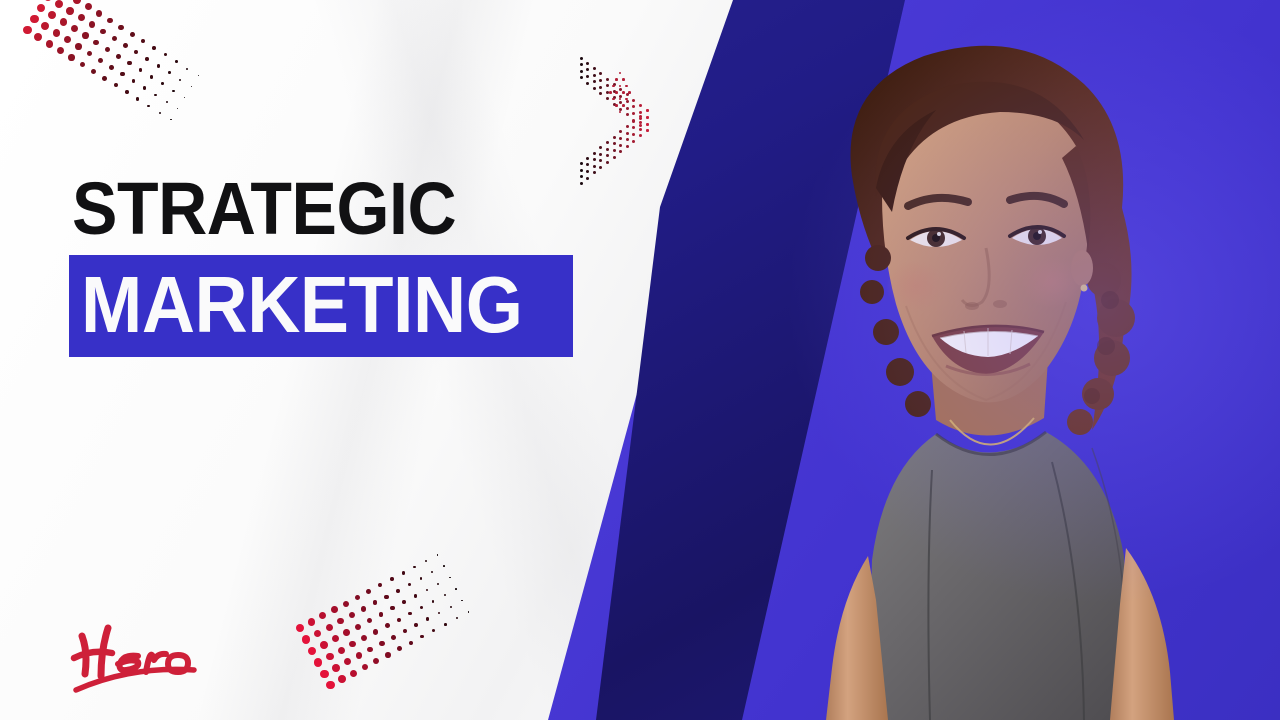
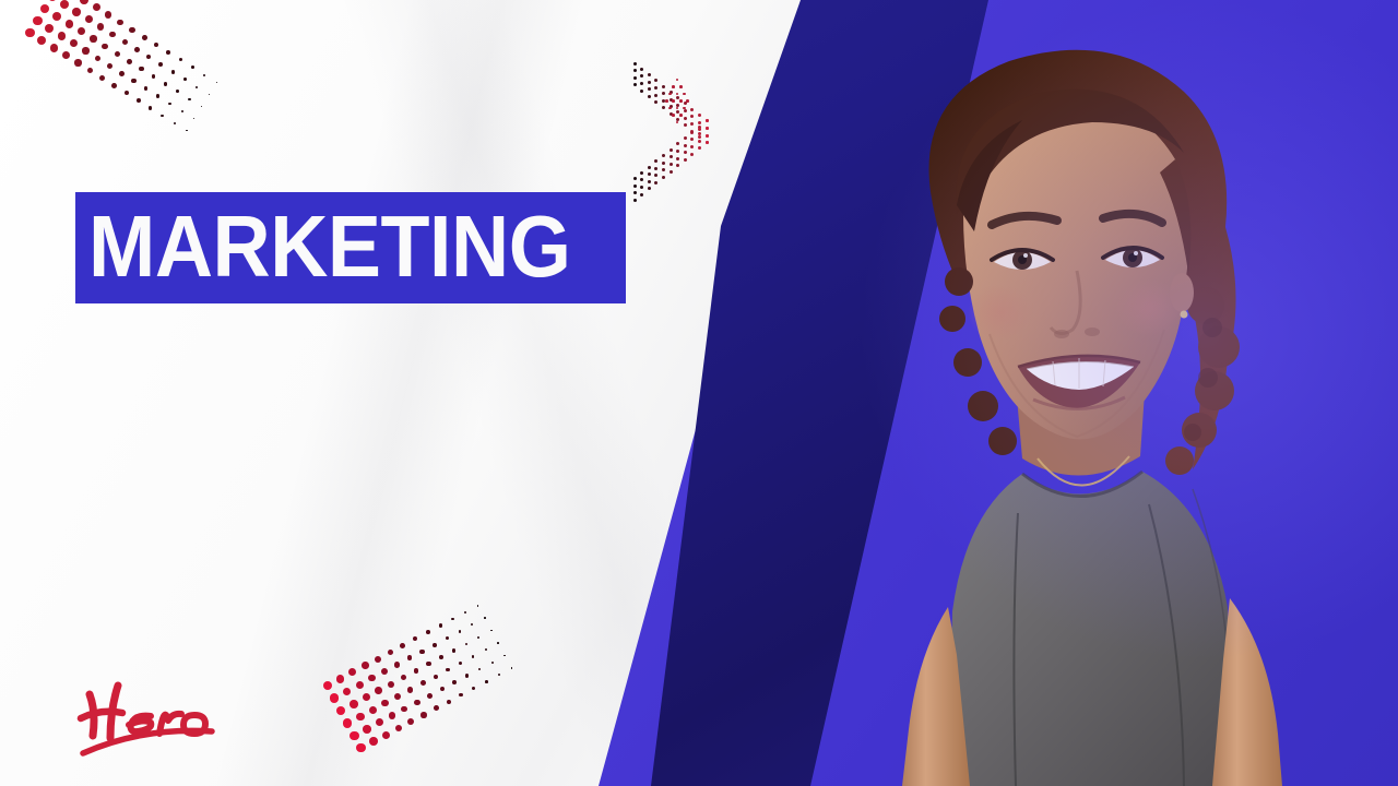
- STRATEGIC
  MARKETING
